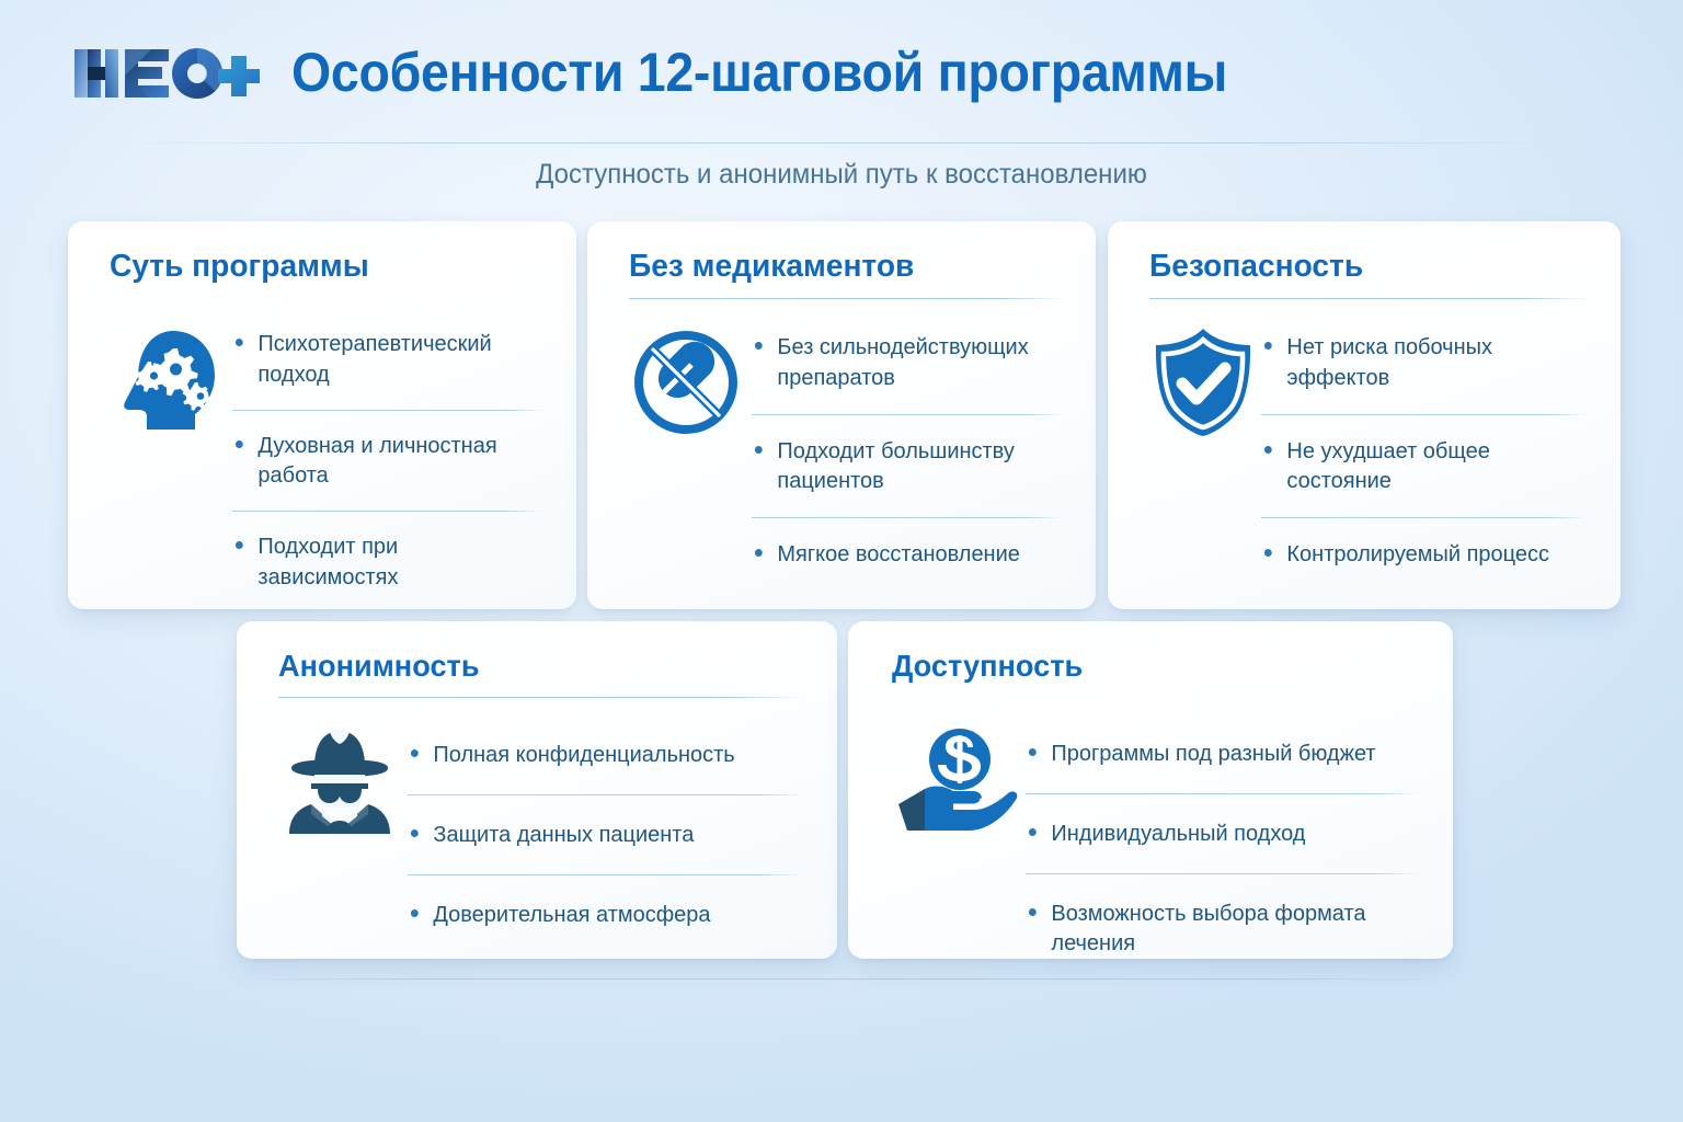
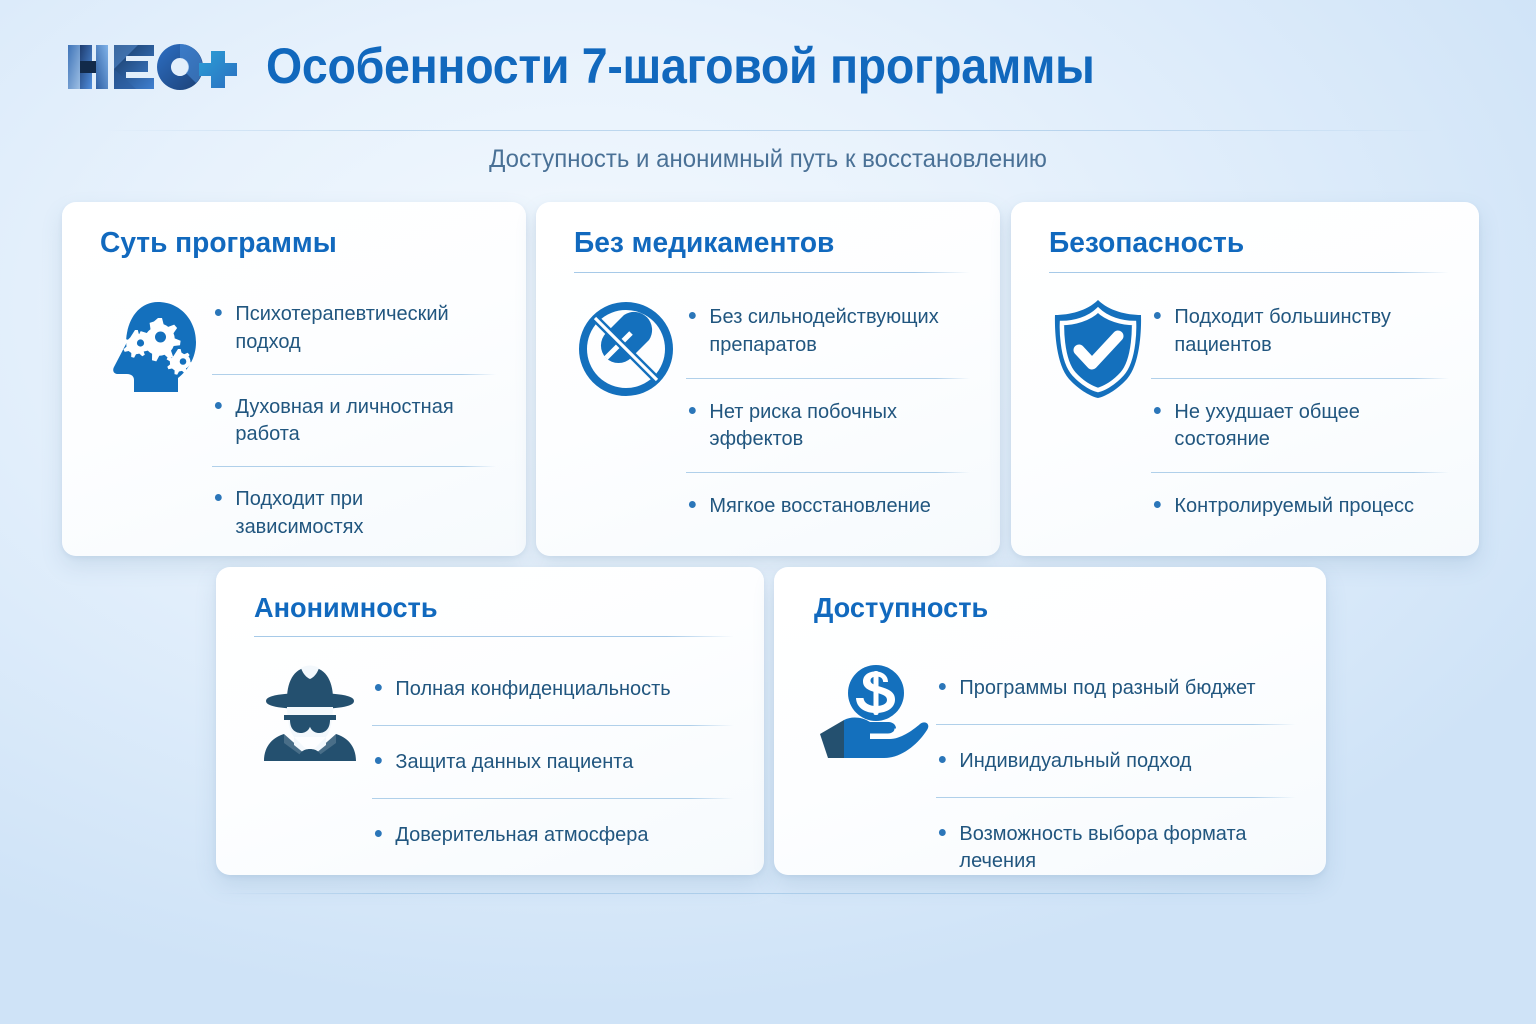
- Особенности 12-шаговой программы
+ Особенности 7-шаговой программы
  Доступность и анонимный путь к восстановлению
  Суть программы
  Психотерапевтический подход
  Духовная и личностная работа
  Подходит при зависимостях
  Без медикаментов
  Без сильнодействующих препаратов
- Подходит большинству пациентов
+ Нет риска побочных эффектов
  Мягкое восстановление
  Безопасность
- Нет риска побочных эффектов
+ Подходит большинству пациентов
  Не ухудшает общее состояние
  Контролируемый процесс
  Анонимность
  Полная конфиденциальность
  Защита данных пациента
  Доверительная атмосфера
  Доступность
  Программы под разный бюджет
  Индивидуальный подход
  Возможность выбора формата лечения
